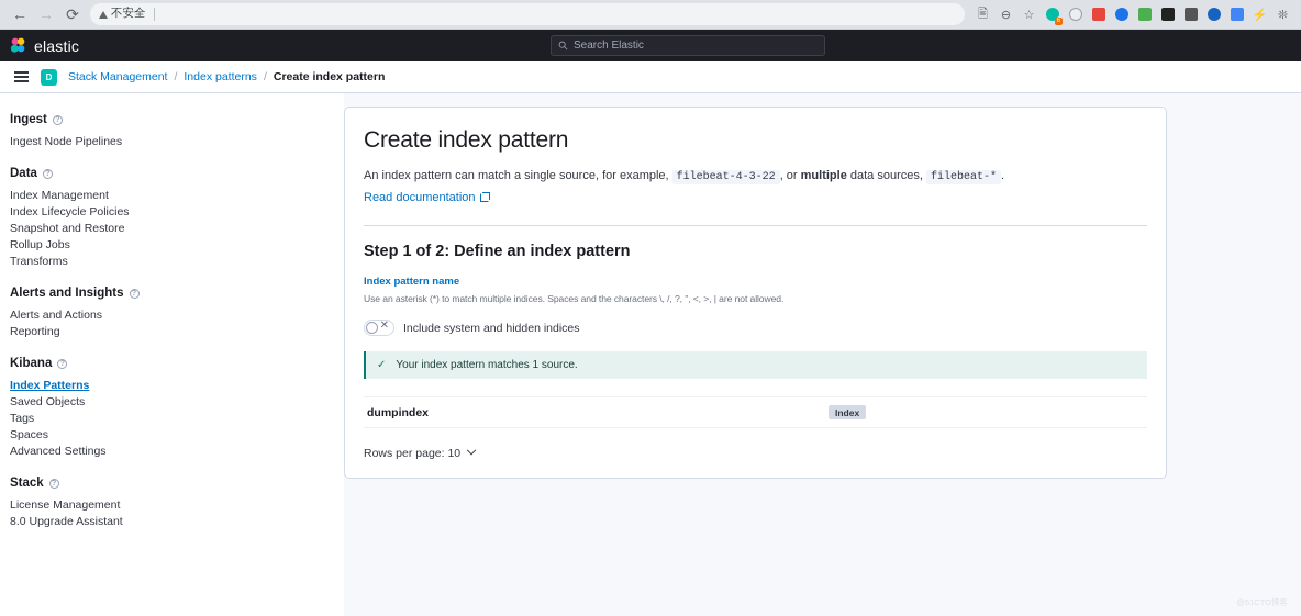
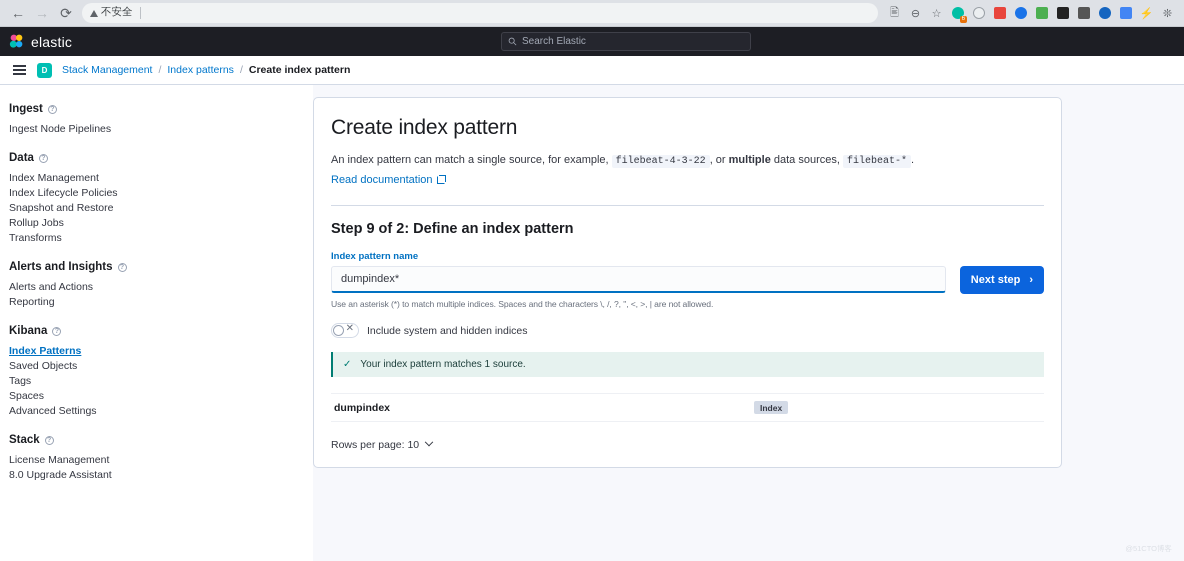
  ←
  →
  ⟳
  不安全
  🖹
  ⊖
  ☆
  ⚡
  ❊
  elastic
  Search Elastic
  D
  Stack Management
  /
  Index patterns
  /
  Create index pattern
  Ingest
  Ingest Node Pipelines
  Data
  Index Management
  Index Lifecycle Policies
  Snapshot and Restore
  Rollup Jobs
  Transforms
  Alerts and Insights
  Alerts and Actions
  Reporting
  Kibana
  Index Patterns
  Saved Objects
  Tags
  Spaces
  Advanced Settings
  Stack
  License Management
  8.0 Upgrade Assistant
  Create index pattern
  An index pattern can match a single source, for example, filebeat-4-3-22 , or multiple data sources, filebeat-* .
  Read documentation
- Step 1 of 2: Define an index pattern
+ Step 9 of 2: Define an index pattern
  Index pattern name
+ dumpindex*
+ Next step
+ ›
  Use an asterisk (*) to match multiple indices. Spaces and the characters \, /, ?, ", <, >, | are not allowed.
  ✕
  Include system and hidden indices
  ✓
  Your index pattern matches 1 source.
  dumpindex
  Index
  Rows per page: 10
